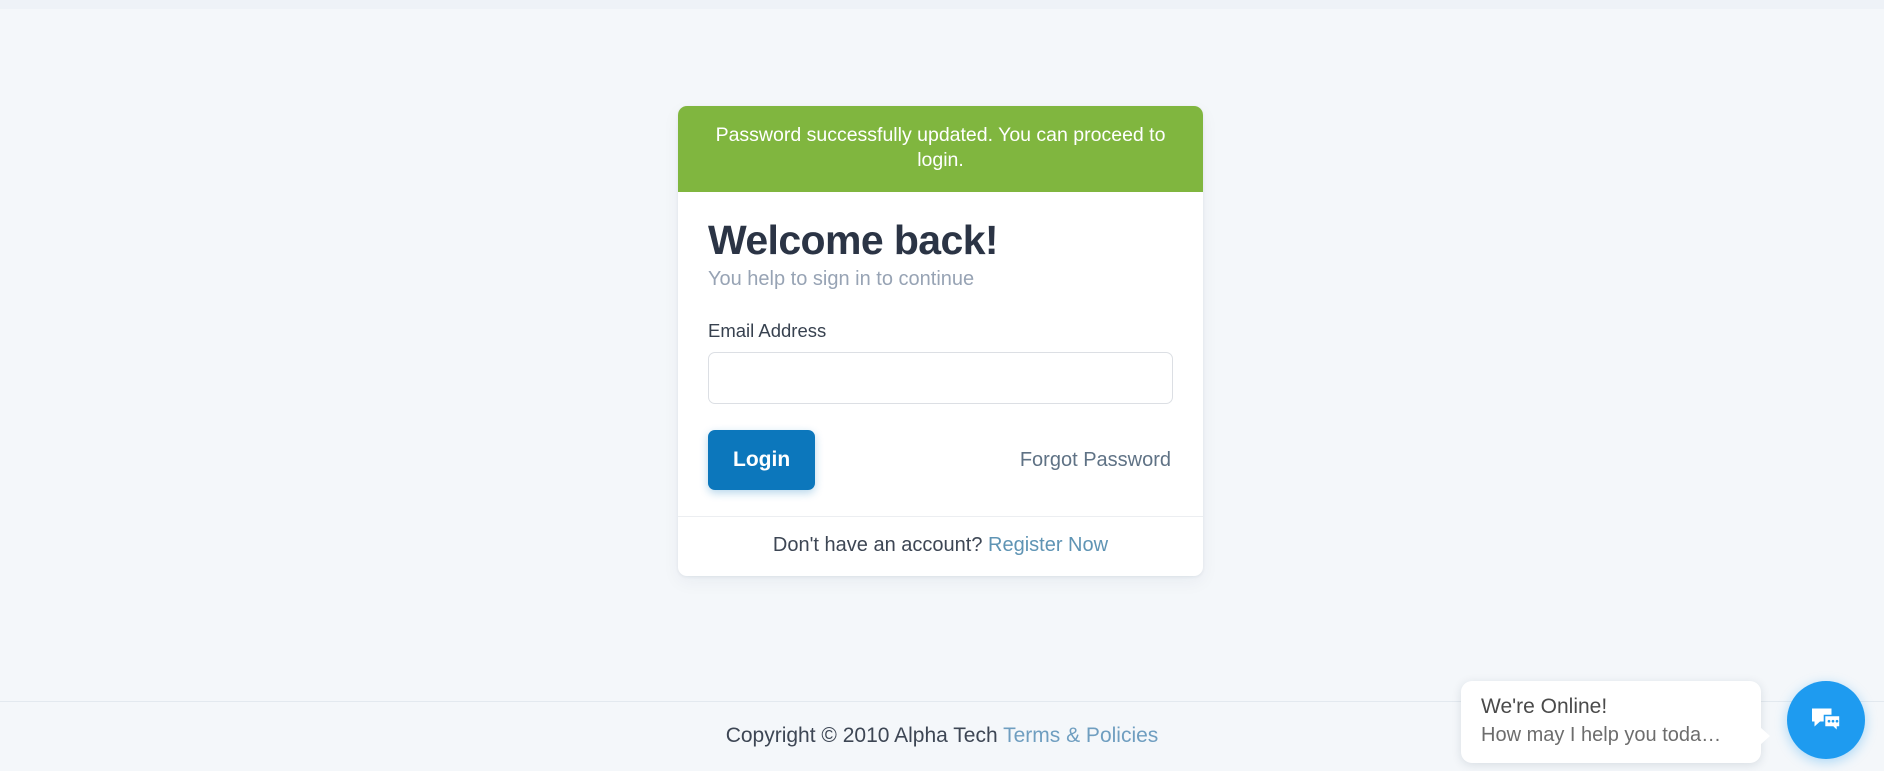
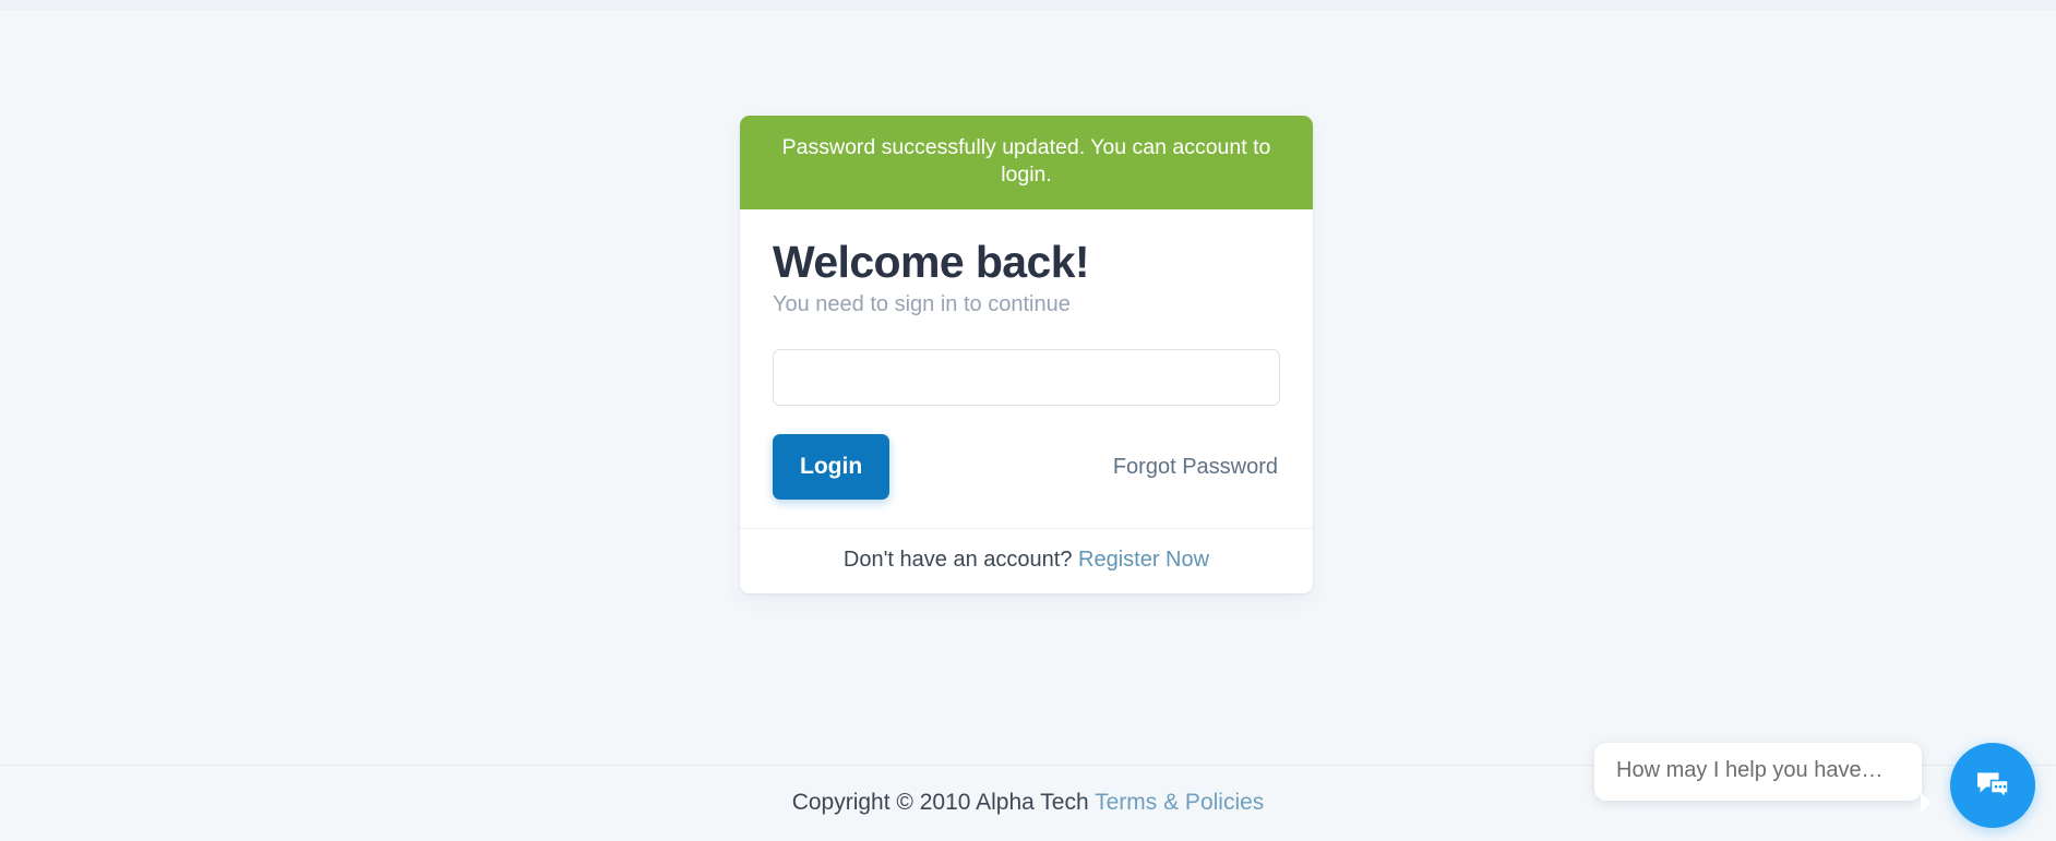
- Password successfully updated. You can proceed to login.
+ Password successfully updated. You can account to login.
  Welcome back!
- You help to sign in to continue
+ You need to sign in to continue
- Email Address
  Login
  Forgot Password
  Don't have an account? Register Now
  Copyright © 2010 Alpha Tech Terms & Policies
- We're Online!
- How may I help you toda…
+ How may I help you have…
